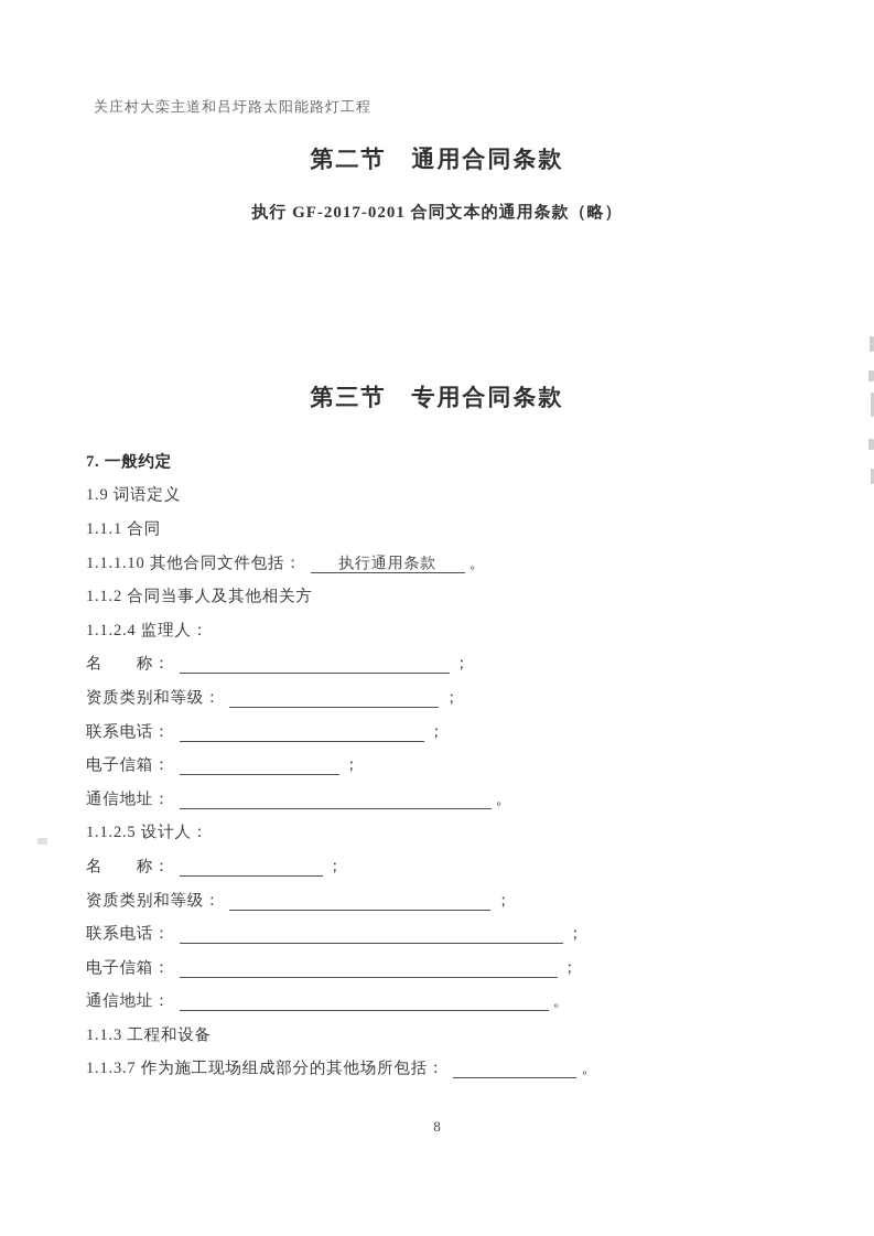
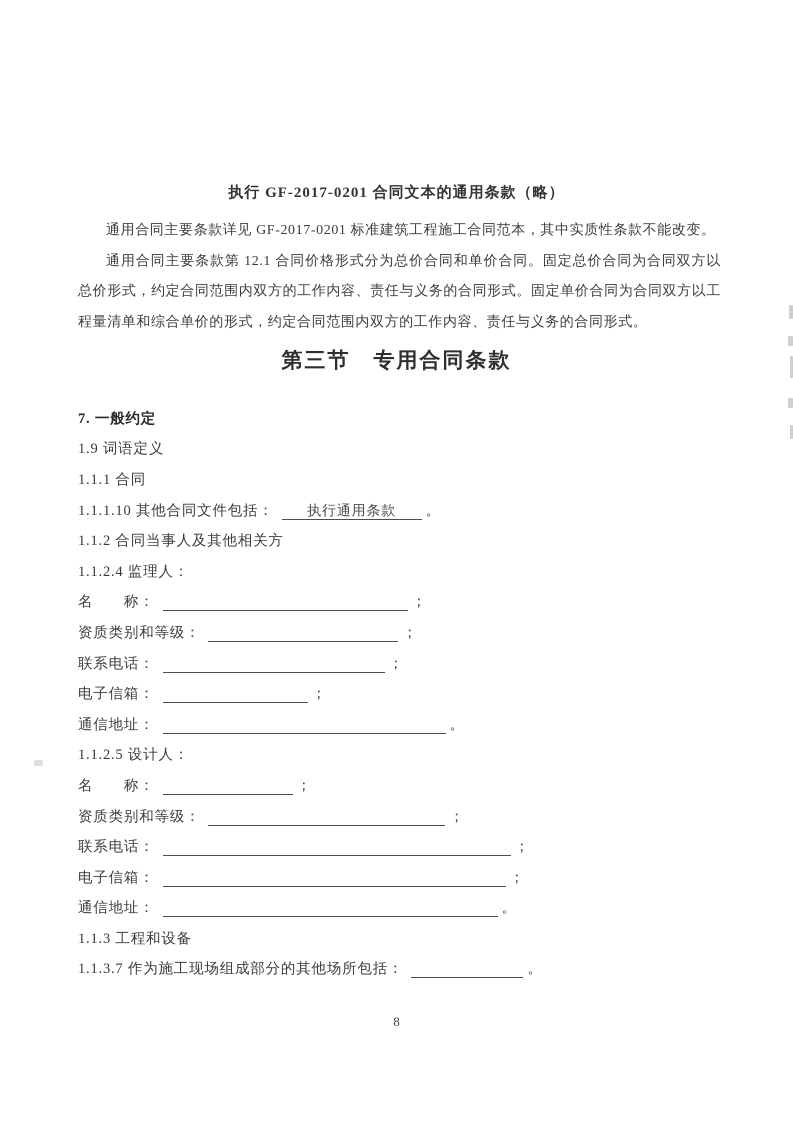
- 关庄村大栾主道和吕圩路太阳能路灯工程
- 第二节 通用合同条款
  执行 GF-2017-0201 合同文本的通用条款（略）
+ 通用合同主要条款详见 GF-2017-0201 标准建筑工程施工合同范本，其中实质性条款不能改变。
+ 通用合同主要条款第 12.1 合同价格形式分为总价合同和单价合同。固定总价合同为合同双方以总价形式，约定合同范围内双方的工作内容、责任与义务的合同形式。固定单价合同为合同双方以工程量清单和综合单价的形式，约定合同范围内双方的工作内容、责任与义务的合同形式。
  第三节 专用合同条款
  7. 一般约定
  1.9 词语定义
  1.1.1 合同
  1.1.1.10 其他合同文件包括：
  执行通用条款
  。
  1.1.2 合同当事人及其他相关方
  1.1.2.4 监理人：
  名 称：
  ；
  资质类别和等级：
  ；
  联系电话：
  ；
  电子信箱：
  ；
  通信地址：
  。
  1.1.2.5 设计人：
  名 称：
  ；
  资质类别和等级：
  ；
  联系电话：
  ；
  电子信箱：
  ；
  通信地址：
  。
  1.1.3 工程和设备
  1.1.3.7 作为施工现场组成部分的其他场所包括：
  。
  8
